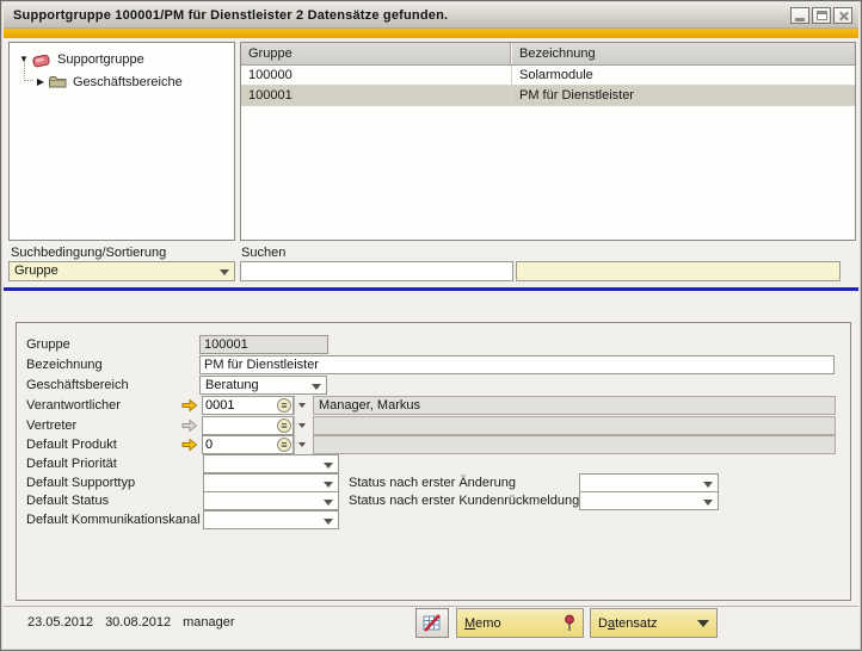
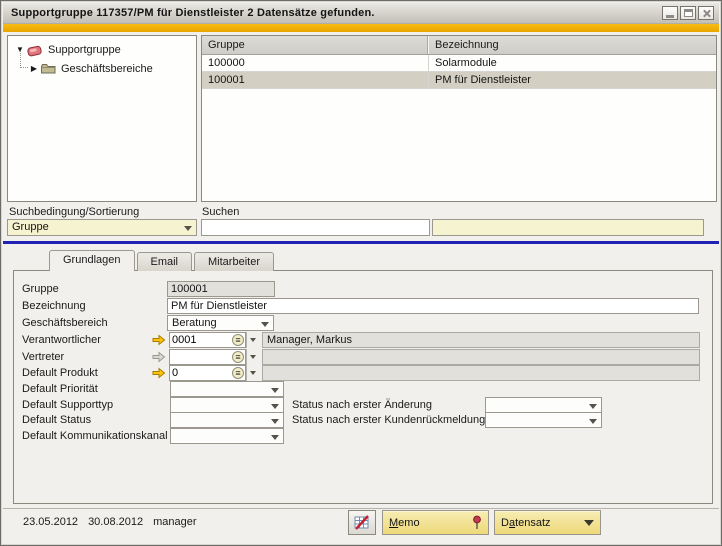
- Supportgruppe 100001/PM für Dienstleister 2 Datensätze gefunden.
+ Supportgruppe 117357/PM für Dienstleister 2 Datensätze gefunden.
  ▼
  Supportgruppe
  ▶
  Geschäftsbereiche
  Gruppe
  Bezeichnung
  100000
  Solarmodule
  100001
  PM für Dienstleister
  Suchbedingung/Sortierung
  Suchen
  Gruppe
+ Grundlagen
+ Email
+ Mitarbeiter
  Gruppe
  100001
  Bezeichnung
  PM für Dienstleister
  Geschäftsbereich
  Beratung
  Verantwortlicher
  0001
  ≡
  Manager, Markus
  Vertreter
  ≡
  Default Produkt
  0
  ≡
  Default Priorität
  Default Supporttyp
  Status nach erster Änderung
  Default Status
  Status nach erster Kundenrückmeldung
  Default Kommunikationskanal
  23.05.2012 30.08.2012 manager
  Memo
  Datensatz
